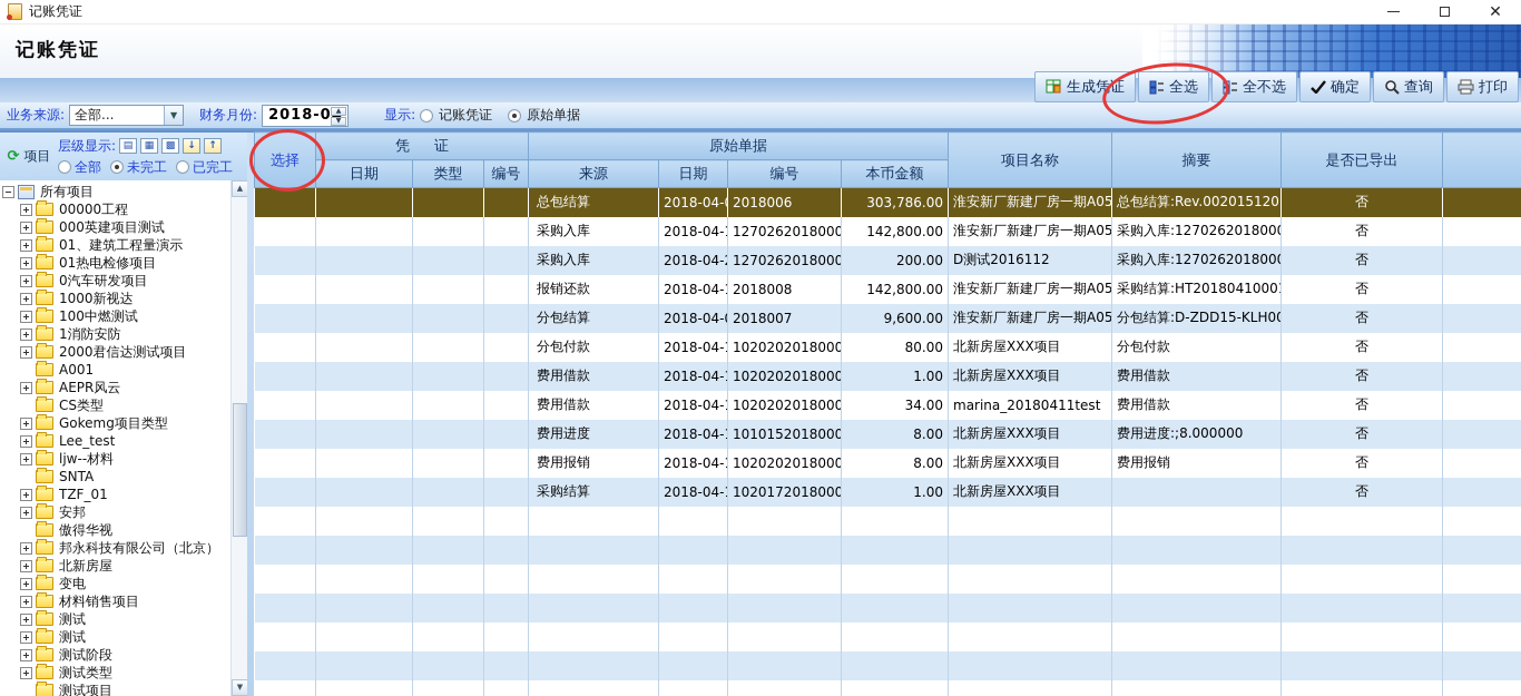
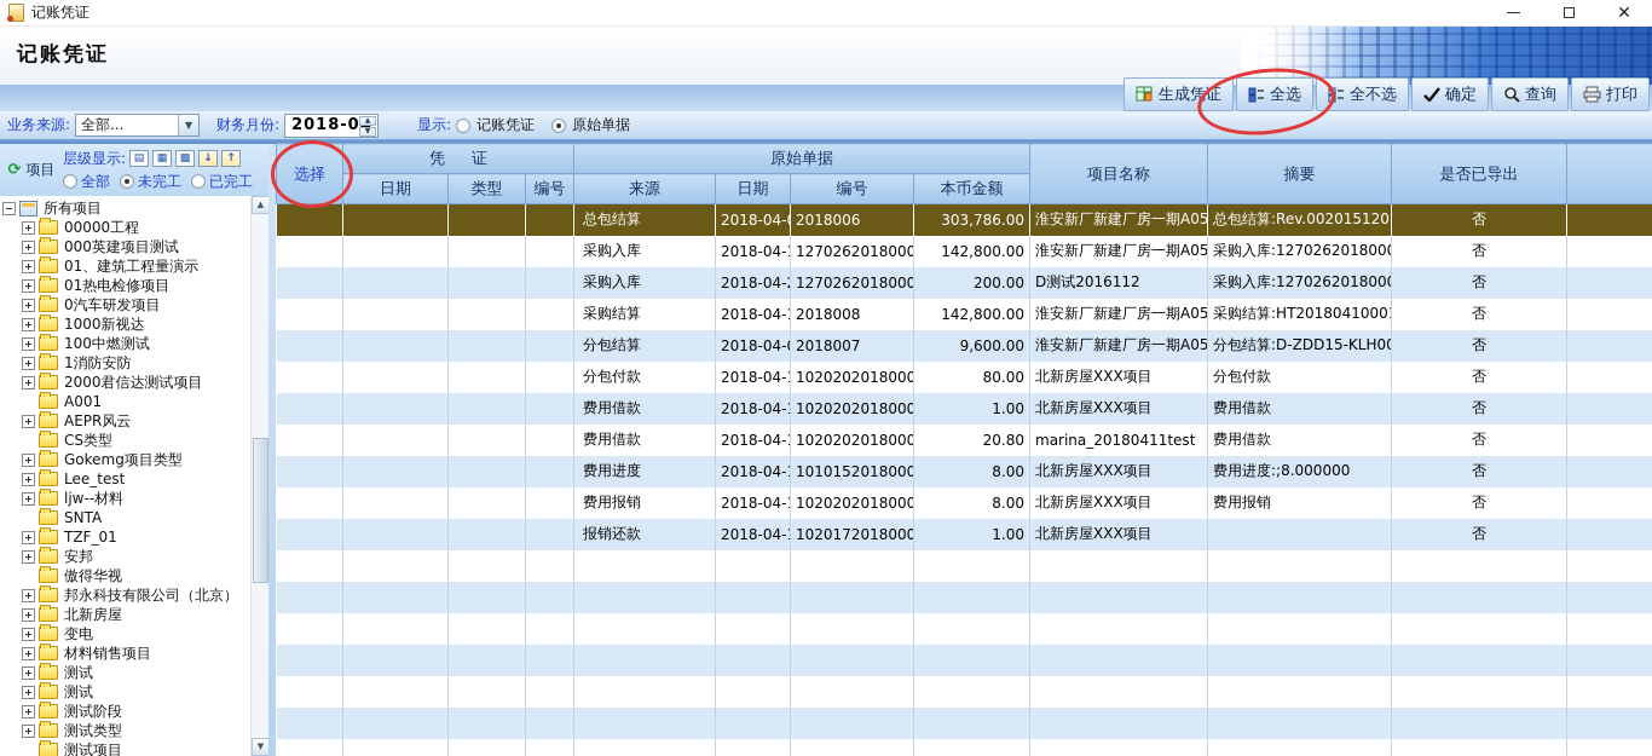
  记账凭证
  ✕
  记账凭证
  生成凭证
  全选
  全不选
  确定
  查询
  打印
  业务来源:
  全部...
  ▼
  财务月份:
  2018-04
  显示:
  记账凭证
  原始单据
  ⟳
  项目
  层级显示:
  ▤
  ▦
  ▩
  ↓
  ↑
  全部
  未完工
  已完工
  所有项目
  00000工程
  000英建项目测试
  01、建筑工程量演示
  01热电检修项目
  0汽车研发项目
  1000新视达
  100中燃测试
  1消防安防
  2000君信达测试项目
  A001
  AEPR风云
  CS类型
  Gokemg项目类型
  Lee_test
  ljw--材料
  SNTA
  TZF_01
  安邦
  傲得华视
  邦永科技有限公司（北京）
  北新房屋
  变电
  材料销售项目
  测试
  测试
  测试阶段
  测试类型
  测试项目
  ▲
  ▼
  选择	凭证	原始单据	项目名称	摘要	是否已导出
  日期	类型	编号	来源	日期	编号	本币金额
  				总包结算	2018-04-	2018006	303,786.00	淮安新厂新建厂房一期A05	总包结算:Rev.002015120	否
  				采购入库	2018-04-	1270262018000	142,800.00	淮安新厂新建厂房一期A05	采购入库:1270262018000	否
  				采购入库	2018-04-	1270262018000	200.00	D测试2016112	采购入库:127026201800	否
- 				报销还款	2018-04-	2018008	142,800.00	淮安新厂新建厂房一期A05	采购结算:HT2018041000	否
+ 				采购结算	2018-04-	2018008	142,800.00	淮安新厂新建厂房一期A05	采购结算:HT2018041000	否
  				分包结算	2018-04-	2018007	9,600.00	淮安新厂新建厂房一期A05	分包结算:D-ZDD15-KLH00	否
  				分包付款	2018-04-	1020202018000	80.00	北新房屋XXX项目	分包付款	否
  				费用借款	2018-04-	1020202018000	1.00	北新房屋XXX项目	费用借款	否
- 				费用借款	2018-04-	1020202018000	34.00	marina_20180411test	费用借款	否
+ 				费用借款	2018-04-	1020202018000	20.80	marina_20180411test	费用借款	否
  				费用进度	2018-04-	1010152018000	8.00	北新房屋XXX项目	费用进度:;8.000000	否
  				费用报销	2018-04-	1020202018000	8.00	北新房屋XXX项目	费用报销	否
- 				采购结算	2018-04-	1020172018000	1.00	北新房屋XXX项目		否
+ 				报销还款	2018-04-	1020172018000	1.00	北新房屋XXX项目		否
